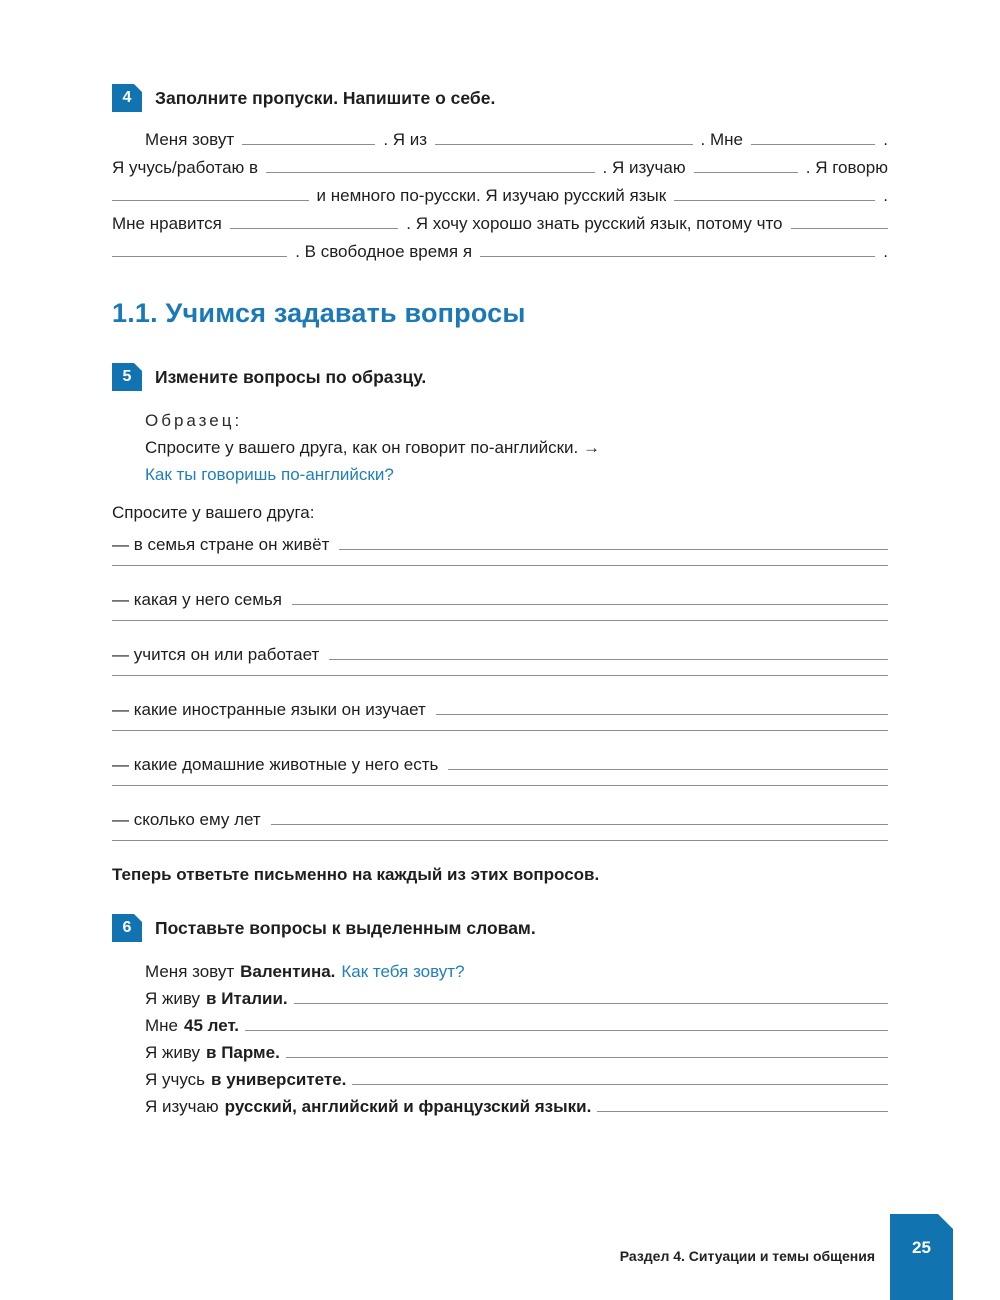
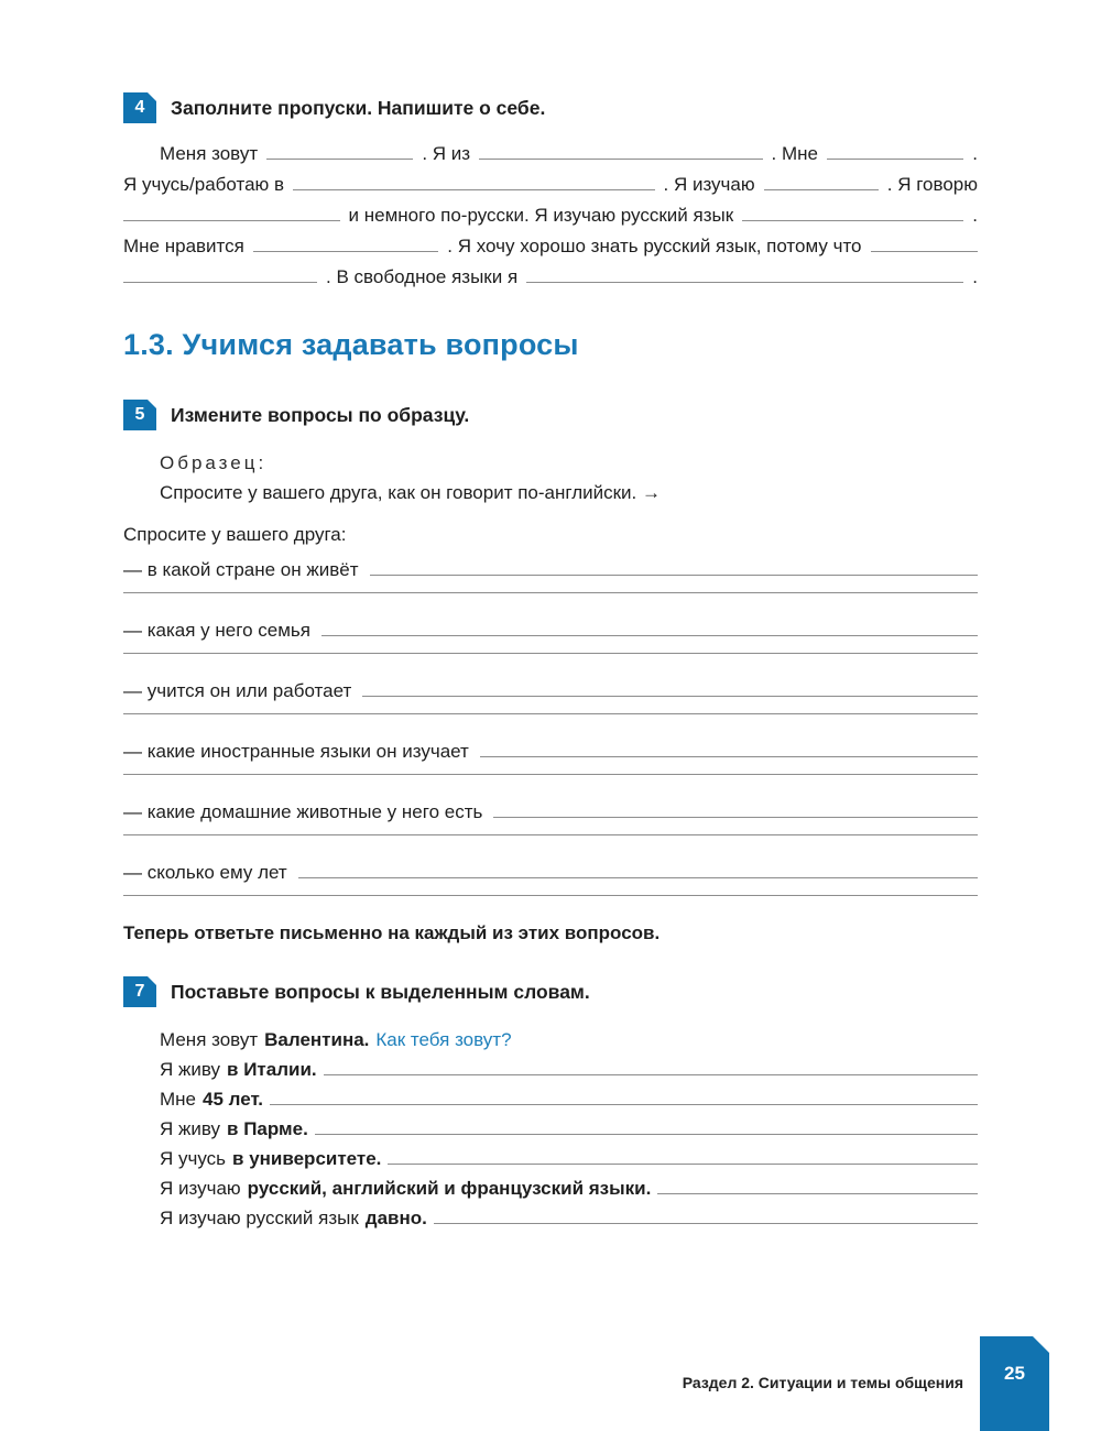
  4
  Заполните пропуски. Напишите о себе.
  Меня зовут
  . Я из
  . Мне
  .
  Я учусь/работаю в
  . Я изучаю
  . Я говорю
  и немного по-русски. Я изучаю русский язык
  .
  Мне нравится
  . Я хочу хорошо знать русский язык, потому что
- . В свободное время я
+ . В свободное языки я
  .
- 1.1. Учимся задавать вопросы
+ 1.3. Учимся задавать вопросы
  5
  Измените вопросы по образцу.
  Образец:
  Спросите у вашего друга, как он говорит по-английски. →
- Как ты говоришь по-английски?
  Спросите у вашего друга:
- — в семья стране он живёт
+ — в какой стране он живёт
  — какая у него семья
  — учится он или работает
  — какие иностранные языки он изучает
  — какие домашние животные у него есть
  — сколько ему лет
  Теперь ответьте письменно на каждый из этих вопросов.
- 6
+ 7
  Поставьте вопросы к выделенным словам.
  Меня зовут
  Валентина.
  Как тебя зовут?
  Я живу
  в Италии.
  Мне
  45 лет.
  Я живу
  в Парме.
  Я учусь
  в университете.
  Я изучаю
  русский, английский и французский языки.
+ Я изучаю русский язык
+ давно.
- Раздел 4. Ситуации и темы общения
+ Раздел 2. Ситуации и темы общения
  25
